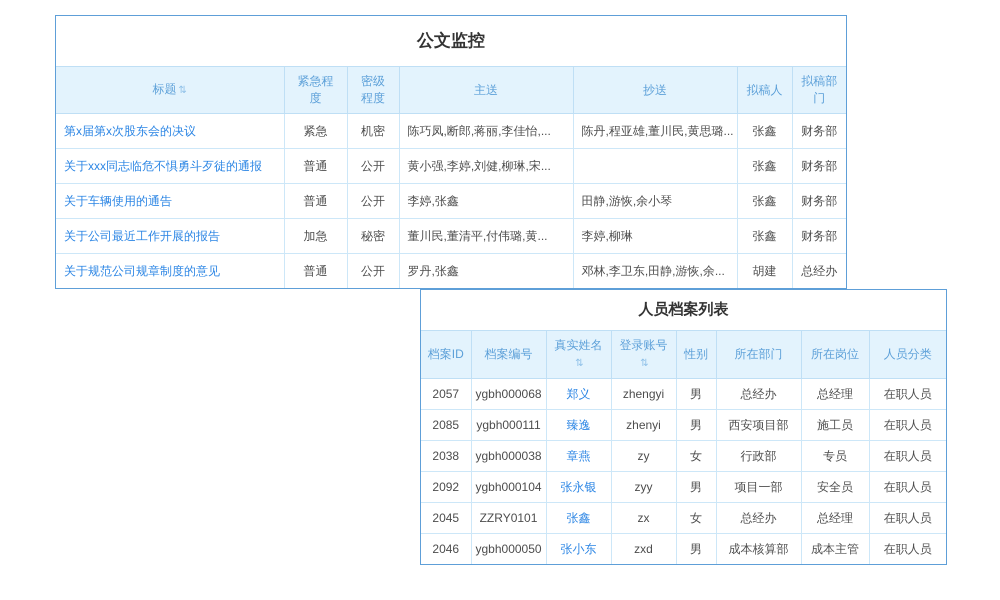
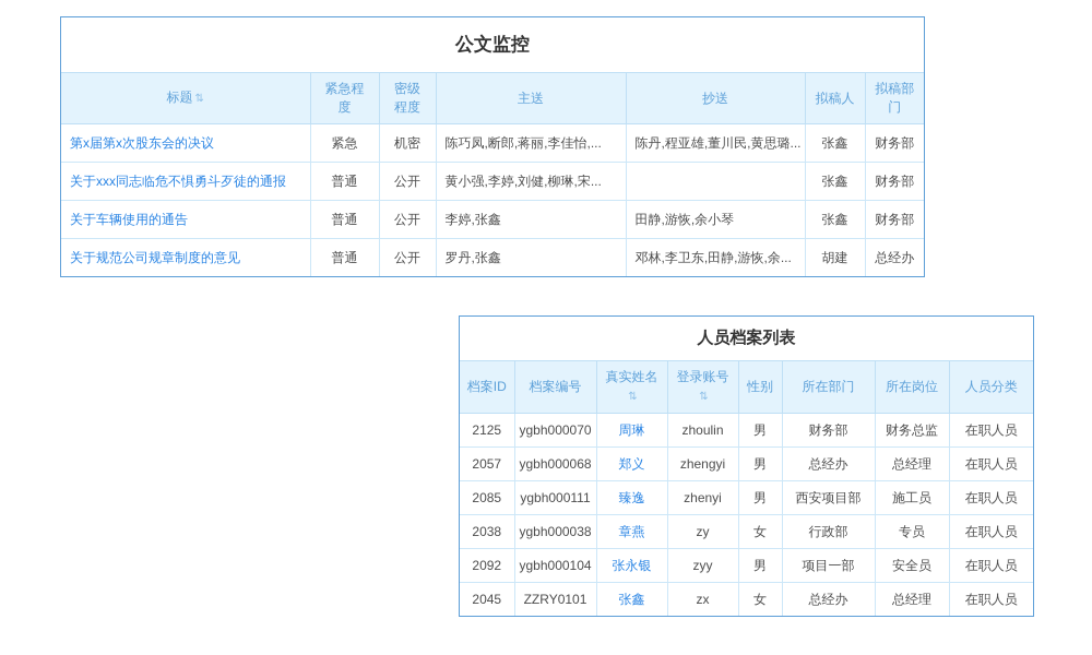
  公文监控
  标题 ⇅	紧急程度	密级程度	主送	抄送	拟稿人	拟稿部门
  第x届第x次股东会的决议	紧急	机密	陈巧凤,断郎,蒋丽,李佳怡,...	陈丹,程亚雄,董川民,黄思璐...	张鑫	财务部
  关于xxx同志临危不惧勇斗歹徒的通报	普通	公开	黄小强,李婷,刘健,柳琳,宋...		张鑫	财务部
  关于车辆使用的通告	普通	公开	李婷,张鑫	田静,游恢,余小琴	张鑫	财务部
- 关于公司最近工作开展的报告	加急	秘密	董川民,董清平,付伟璐,黄...	李婷,柳琳	张鑫	财务部
  关于规范公司规章制度的意见	普通	公开	罗丹,张鑫	邓林,李卫东,田静,游恢,余...	胡建	总经办
  人员档案列表
  档案ID	档案编号	真实姓名⇅	登录账号⇅	性别	所在部门	所在岗位	人员分类
+ 2125	ygbh000070	周琳	zhoulin	男	财务部	财务总监	在职人员
  2057	ygbh000068	郑义	zhengyi	男	总经办	总经理	在职人员
  2085	ygbh000111	臻逸	zhenyi	男	西安项目部	施工员	在职人员
  2038	ygbh000038	章燕	zy	女	行政部	专员	在职人员
  2092	ygbh000104	张永银	zyy	男	项目一部	安全员	在职人员
  2045	ZZRY0101	张鑫	zx	女	总经办	总经理	在职人员
- 2046	ygbh000050	张小东	zxd	男	成本核算部	成本主管	在职人员
